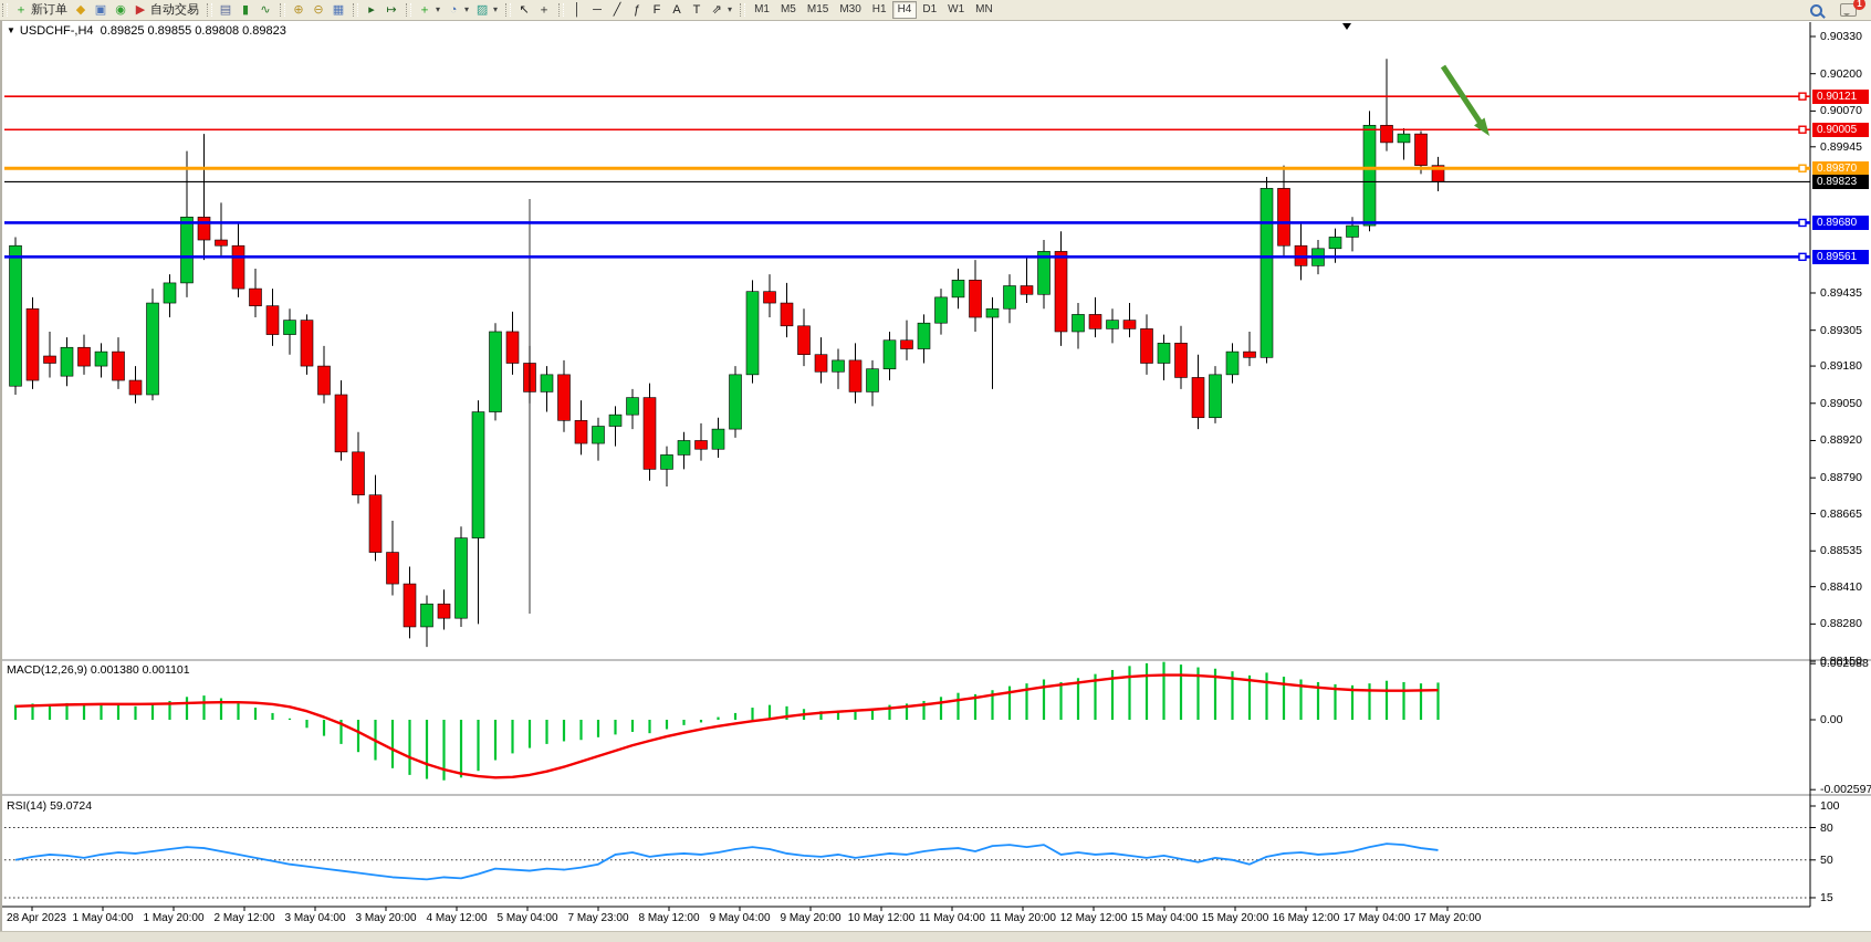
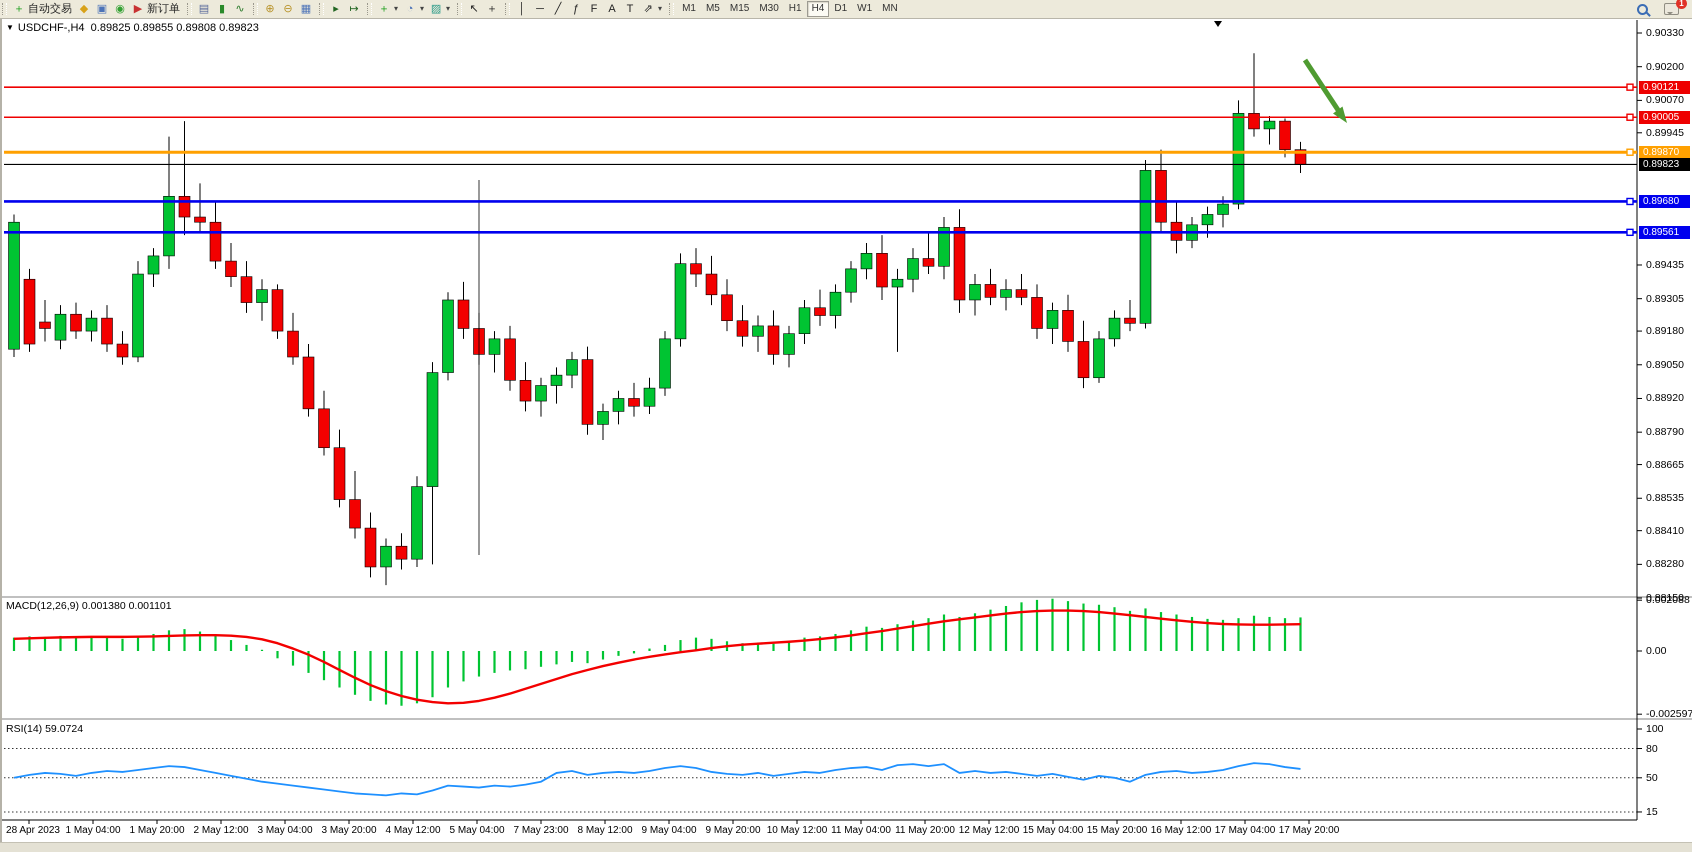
  ＋
- 新订单
+ 自动交易
  ◆
  ▣
  ◉
  ▶
- 自动交易
+ 新订单
  ▤
  ▮
  ∿
  ⊕
  ⊖
  ▦
  ▸
  ↦
  ＋
  ▾
  ◔
  ▾
  ▨
  ▾
  ↖
  ＋
  │
  ─
  ╱
  ƒ
  F
  A
  T
  ⇗
  ▾
  M1
  M5
  M15
  M30
  H1
  H4
  D1
  W1
  MN
  1
  ▼ USDCHF-,H4 0.89825 0.89855 0.89808 0.89823
  MACD(12,26,9) 0.001380 0.001101
  RSI(14) 59.0724
  0.90330
  0.90200
  0.90070
  0.89945
  0.89435
  0.89305
  0.89180
  0.89050
  0.88920
  0.88790
  0.88665
  0.88535
  0.88410
  0.88280
  0.88150
  0.90121
  0.90005
  0.89870
  0.89680
  0.89561
  0.89823
  0.002088
  0.00
  -0.002597
  100
  80
  50
  15
  28 Apr 2023
  1 May 04:00
  1 May 20:00
  2 May 12:00
  3 May 04:00
  3 May 20:00
  4 May 12:00
  5 May 04:00
  7 May 23:00
  8 May 12:00
  9 May 04:00
  9 May 20:00
  10 May 12:00
  11 May 04:00
  11 May 20:00
  12 May 12:00
  15 May 04:00
  15 May 20:00
  16 May 12:00
  17 May 04:00
  17 May 20:00
